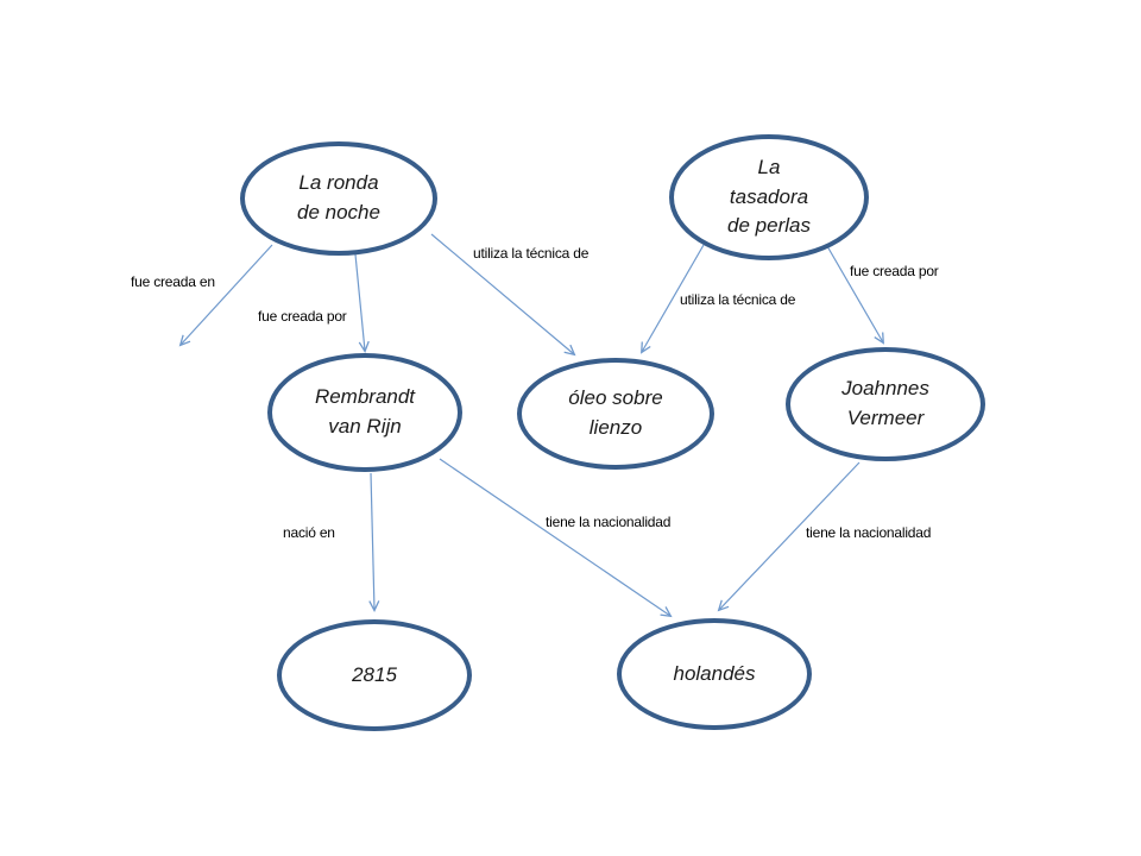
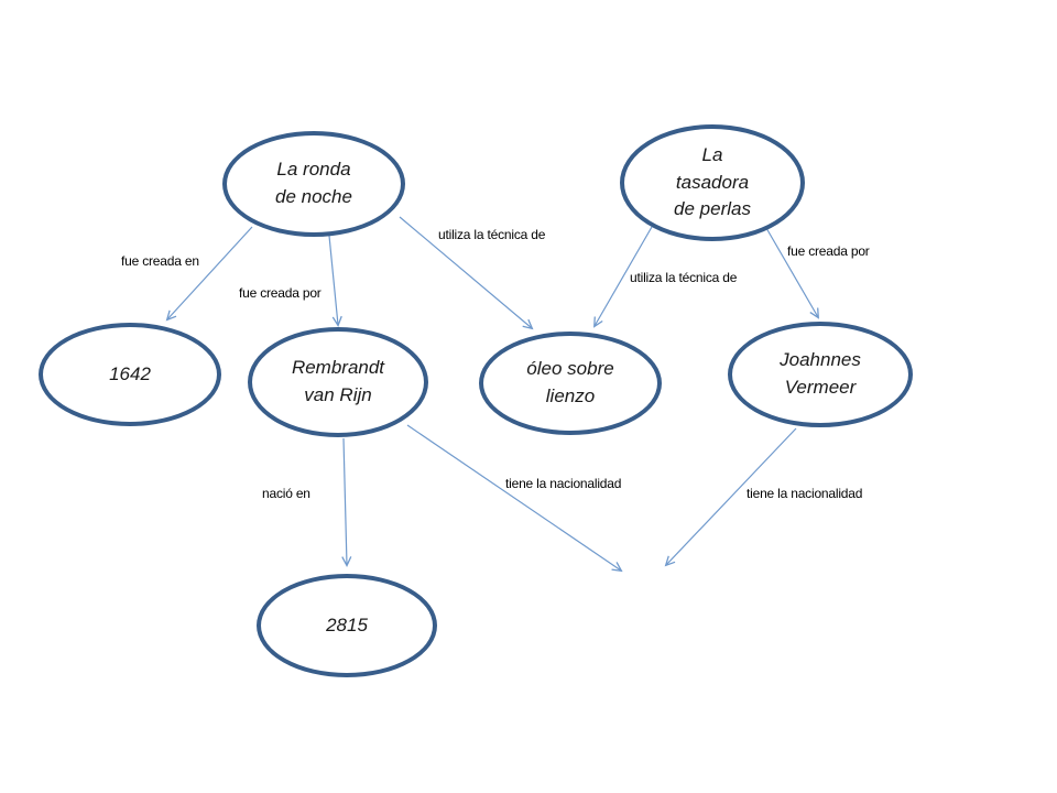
  La ronda
  de noche
  La
  tasadora
  de perlas
+ 1642
  Rembrandt
  van Rijn
  óleo sobre
  lienzo
  Joahnnes
  Vermeer
  2815
- holandés
  fue creada en
  fue creada por
  utiliza la técnica de
  utiliza la técnica de
  fue creada por
  nació en
  tiene la nacionalidad
  tiene la nacionalidad
